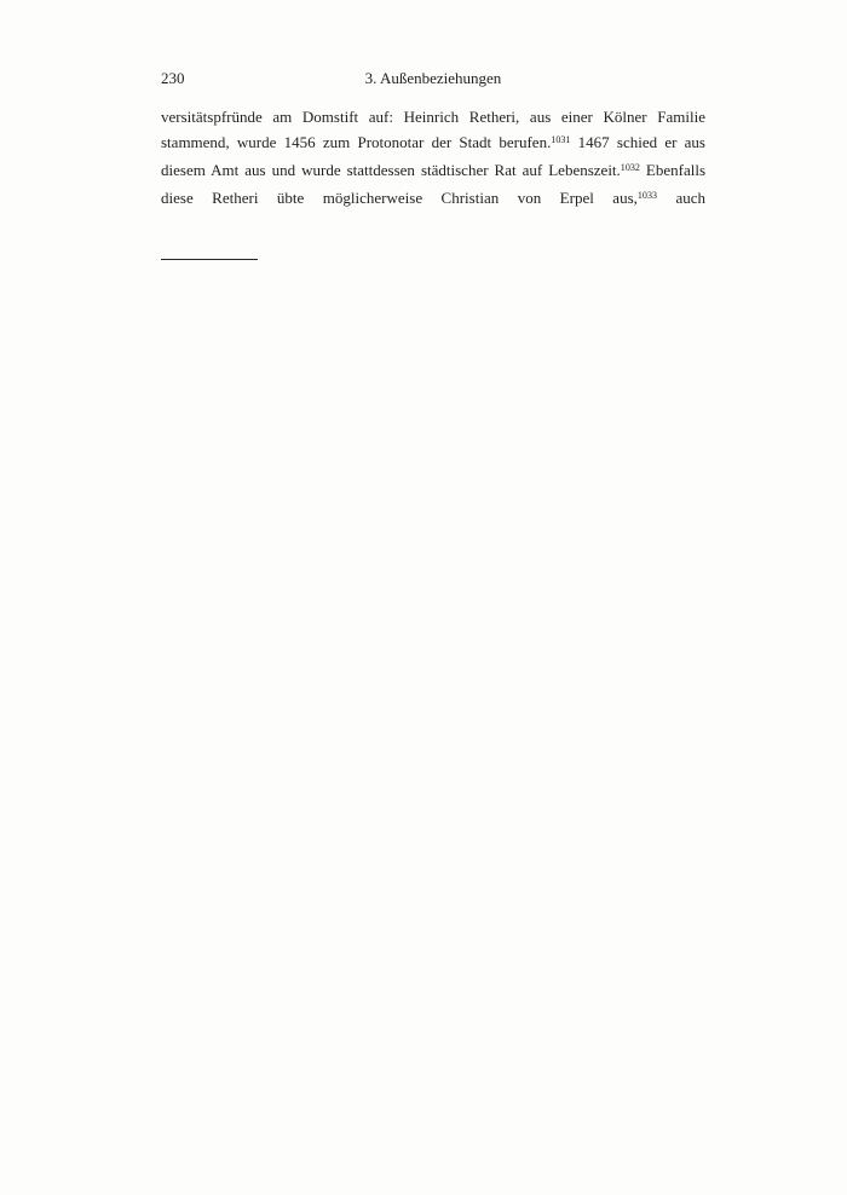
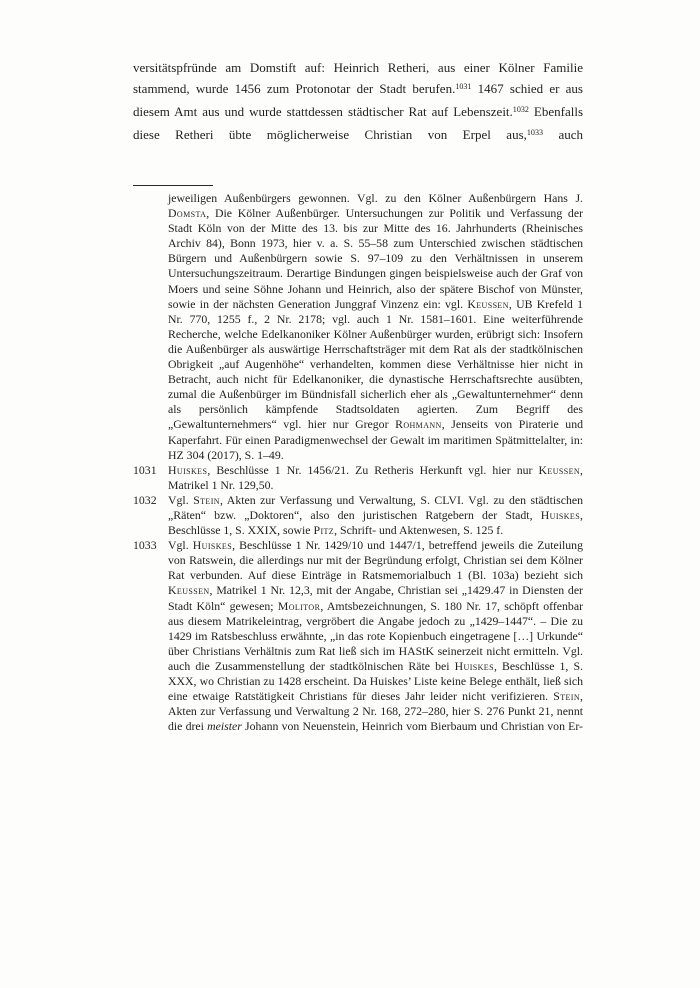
- 230
- 3. Außenbeziehungen
  versitätspfründe am Domstift auf: Heinrich Retheri, aus einer Kölner Familie stammend, wurde 1456 zum Protonotar der Stadt berufen.1031 1467 schied er aus diesem Amt aus und wurde stattdessen städtischer Rat auf Lebenszeit.1032 Ebenfalls diese Retheri übte möglicherweise Christian von Erpel aus,1033 auch
+ jeweiligen Außenbürgers gewonnen. Vgl. zu den Kölner Außenbürgern Hans J. Domsta, Die Kölner Außenbürger. Untersuchungen zur Politik und Verfassung der Stadt Köln von der Mitte des 13. bis zur Mitte des 16. Jahrhunderts (Rheinisches Archiv 84), Bonn 1973, hier v. a. S. 55–58 zum Unterschied zwischen städtischen Bürgern und Außenbürgern sowie S. 97–109 zu den Verhältnissen in unserem Untersuchungszeitraum. Derartige Bindungen gingen beispielsweise auch der Graf von Moers und seine Söhne Johann und Heinrich, also der spätere Bischof von Münster, sowie in der nächsten Generation Junggraf Vinzenz ein: vgl. Keussen, UB Krefeld 1 Nr. 770, 1255 f., 2 Nr. 2178; vgl. auch 1 Nr. 1581–1601. Eine weiterführende Recherche, welche Edelkanoniker Kölner Außenbürger wurden, erübrigt sich: Insofern die Außenbürger als auswärtige Herrschaftsträger mit dem Rat als der stadtkölnischen Obrigkeit „auf Augenhöhe“ verhandelten, kommen diese Verhältnisse hier nicht in Betracht, auch nicht für Edelkanoniker, die dynastische Herrschaftsrechte ausübten, zumal die Außenbürger im Bündnisfall sicherlich eher als „Gewaltunternehmer“ denn als persönlich kämpfende Stadtsoldaten agierten. Zum Begriff des „Gewaltunternehmers“ vgl. hier nur Gregor Rohmann, Jenseits von Piraterie und Kaperfahrt. Für einen Paradigmenwechsel der Gewalt im maritimen Spätmittelalter, in: HZ 304 (2017), S. 1–49.
+ 1031
+ Huiskes, Beschlüsse 1 Nr. 1456/21. Zu Retheris Herkunft vgl. hier nur Keussen, Matrikel 1 Nr. 129,50.
+ 1032
+ Vgl. Stein, Akten zur Verfassung und Verwaltung, S. CLVI. Vgl. zu den städtischen „Räten“ bzw. „Doktoren“, also den juristischen Ratgebern der Stadt, Huiskes, Beschlüsse 1, S. XXIX, sowie Pitz, Schrift- und Aktenwesen, S. 125 f.
+ 1033
+ Vgl. Huiskes, Beschlüsse 1 Nr. 1429/10 und 1447/1, betreffend jeweils die Zuteilung von Ratswein, die allerdings nur mit der Begründung erfolgt, Christian sei dem Kölner Rat verbunden. Auf diese Einträge in Ratsmemorialbuch 1 (Bl. 103a) bezieht sich Keussen, Matrikel 1 Nr. 12,3, mit der Angabe, Christian sei „1429.47 in Diensten der Stadt Köln“ gewesen; Molitor, Amtsbezeichnungen, S. 180 Nr. 17, schöpft offenbar aus diesem Matrikeleintrag, vergröbert die Angabe jedoch zu „1429–1447“. – Die zu 1429 im Ratsbeschluss erwähnte, „in das rote Kopienbuch eingetragene […] Urkunde“ über Christians Verhältnis zum Rat ließ sich im HAStK seinerzeit nicht ermitteln. Vgl. auch die Zusammenstellung der stadtkölnischen Räte bei Huiskes, Beschlüsse 1, S. XXX, wo Christian zu 1428 erscheint. Da Huiskes’ Liste keine Belege enthält, ließ sich eine etwaige Ratstätigkeit Christians für dieses Jahr leider nicht verifizieren. Stein, Akten zur Verfassung und Verwaltung 2 Nr. 168, 272–280, hier S. 276 Punkt 21, nennt die drei meister Johann von Neuenstein, Heinrich vom Bierbaum und Christian von Er-
